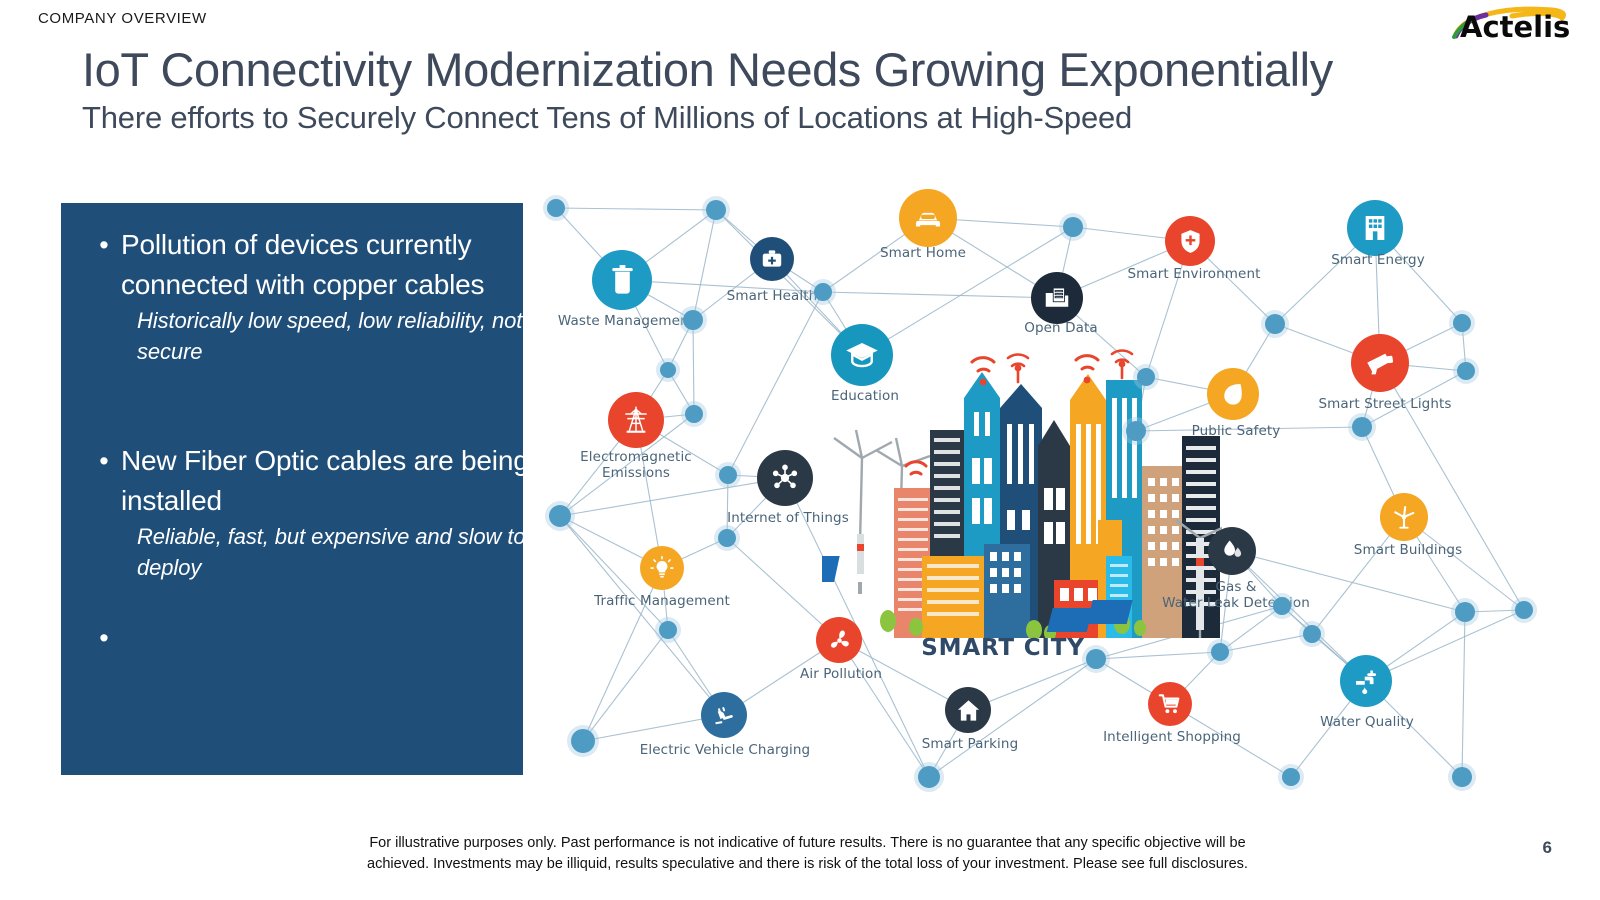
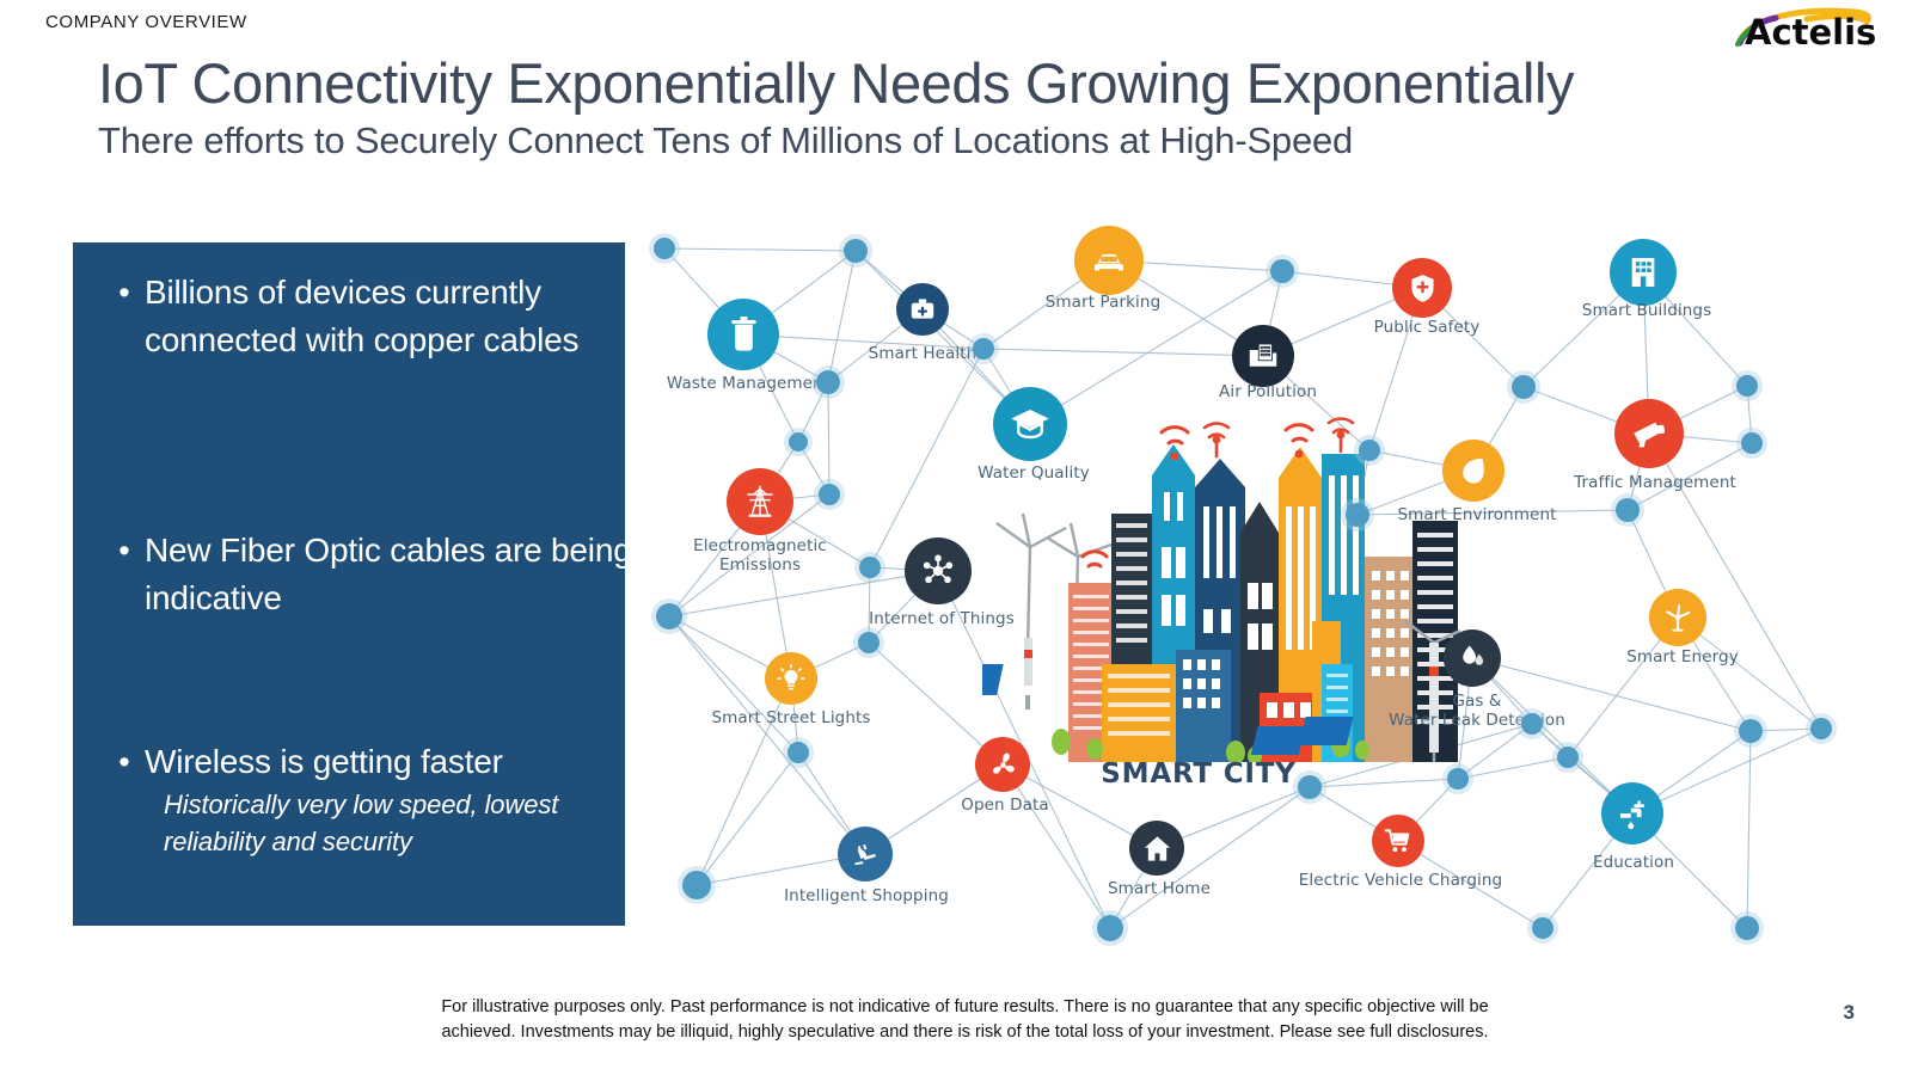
  COMPANY OVERVIEW
- IoT Connectivity Modernization Needs Growing Exponentially
+ IoT Connectivity Exponentially Needs Growing Exponentially
  There efforts to Securely Connect Tens of Millions of Locations at High-Speed
  Actelis
  •
- Pollution of devices currently connected with copper cables
+ Billions of devices currently connected with copper cables
- Historically low speed, low reliability, not secure
  •
- New Fiber Optic cables are being installed
+ New Fiber Optic cables are being indicative
- Reliable, fast, but expensive and slow to deploy
  •
+ Wireless is getting faster
+ Historically very low speed, lowest reliability and security
  SMART CITY
  Waste Manageme
  Smart Health
- Smart Home
+ Smart Parking
- Open Data
+ Air Pollution
- Smart Environment
+ Public Safety
- Smart Energy
+ Smart Buildings
- Education
+ Water Quality
- Smart Street Lights
+ Traffic Management
- Public Safety
+ Smart Environment
  Electromagnetic
  Emissions
  Internet of Things
- Traffic Management
+ Smart Street Lights
  Gas &
  Water Leak Deteion
- Smart Buildings
+ Smart Energy
- Air Pollution
+ Open Data
- Water Quality
+ Education
- Intelligent Shopping
+ Electric Vehicle Charging
- Smart Parking
+ Smart Home
- Electric Vehicle Charging
+ Intelligent Shopping
- For illustrative purposes only. Past performance is not indicative of future results. There is no guarantee that any specific objective will be achieved. Investments may be illiquid, results speculative and there is risk of the total loss of your investment. Please see full disclosures.
+ For illustrative purposes only. Past performance is not indicative of future results. There is no guarantee that any specific objective will be achieved. Investments may be illiquid, highly speculative and there is risk of the total loss of your investment. Please see full disclosures.
- 6
+ 3
